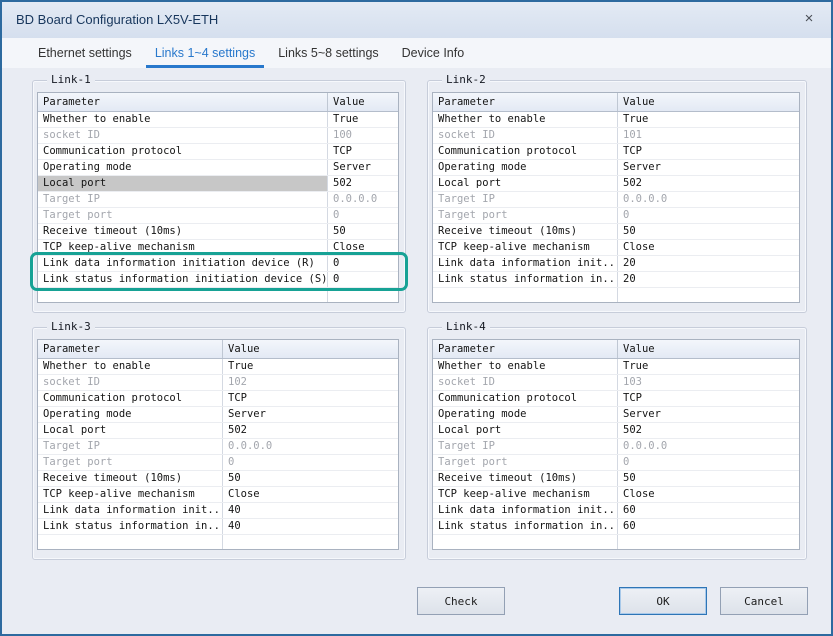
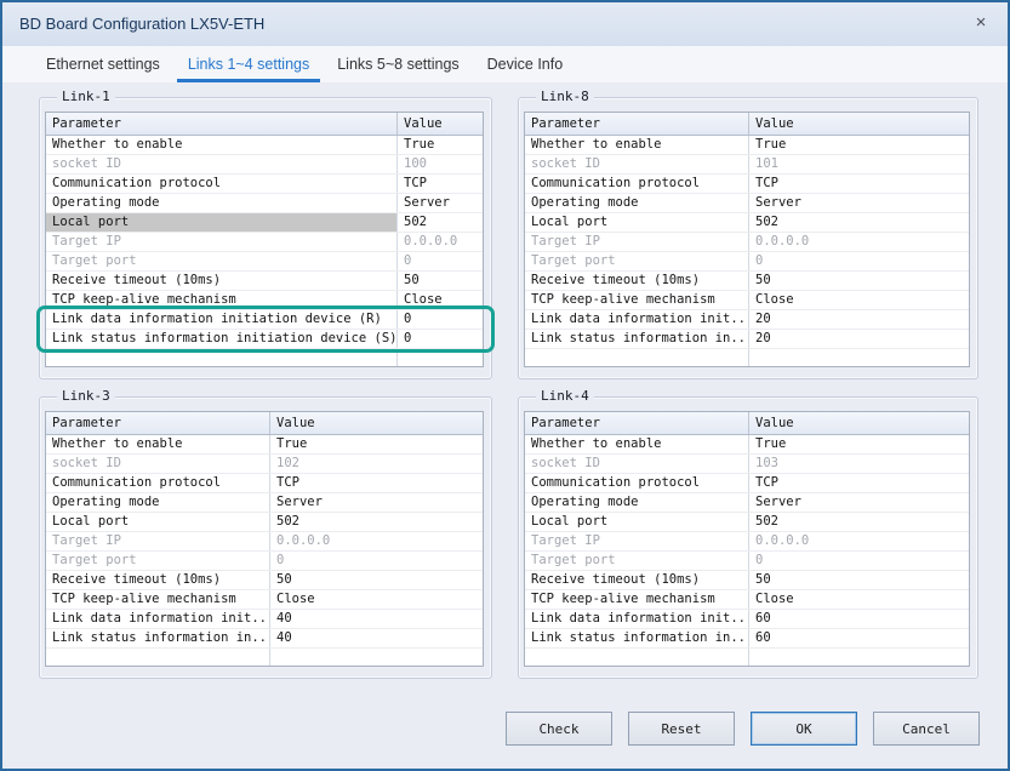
  BD Board Configuration LX5V-ETH
  ×
  Ethernet settings
  Links 1~4 settings
  Links 5~8 settings
  Device Info
  Link-1
  Parameter
  Value
  Whether to enable
  True
  socket ID
  100
  Communication protocol
  TCP
  Operating mode
  Server
  Local port
  502
  Target IP
  0.0.0.0
  Target port
  0
  Receive timeout (10ms)
  50
  TCP keep-alive mechanism
  Close
  Link data information initiation device (R)
  0
  Link status information initiation device (S)
  0
- Link-2
+ Link-8
  Parameter
  Value
  Whether to enable
  True
  socket ID
  101
  Communication protocol
  TCP
  Operating mode
  Server
  Local port
  502
  Target IP
  0.0.0.0
  Target port
  0
  Receive timeout (10ms)
  50
  TCP keep-alive mechanism
  Close
  Link data information init..
  20
  Link status information in..
  20
  Link-3
  Parameter
  Value
  Whether to enable
  True
  socket ID
  102
  Communication protocol
  TCP
  Operating mode
  Server
  Local port
  502
  Target IP
  0.0.0.0
  Target port
  0
  Receive timeout (10ms)
  50
  TCP keep-alive mechanism
  Close
  Link data information init..
  40
  Link status information in..
  40
  Link-4
  Parameter
  Value
  Whether to enable
  True
  socket ID
  103
  Communication protocol
  TCP
  Operating mode
  Server
  Local port
  502
  Target IP
  0.0.0.0
  Target port
  0
  Receive timeout (10ms)
  50
  TCP keep-alive mechanism
  Close
  Link data information init..
  60
  Link status information in..
  60
  Check
+ Reset
  OK
  Cancel
